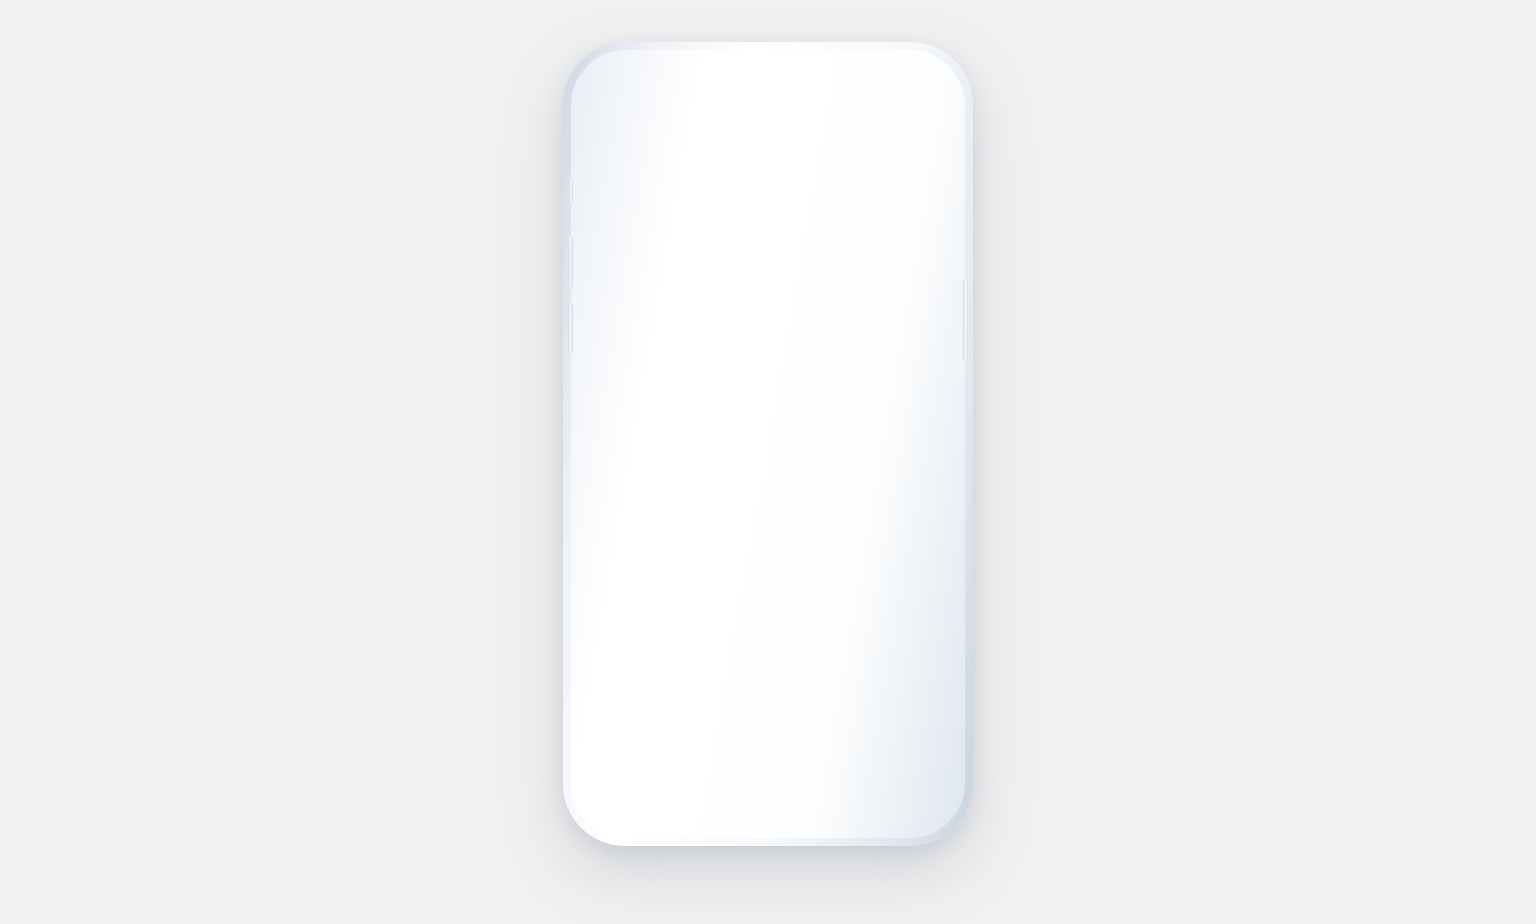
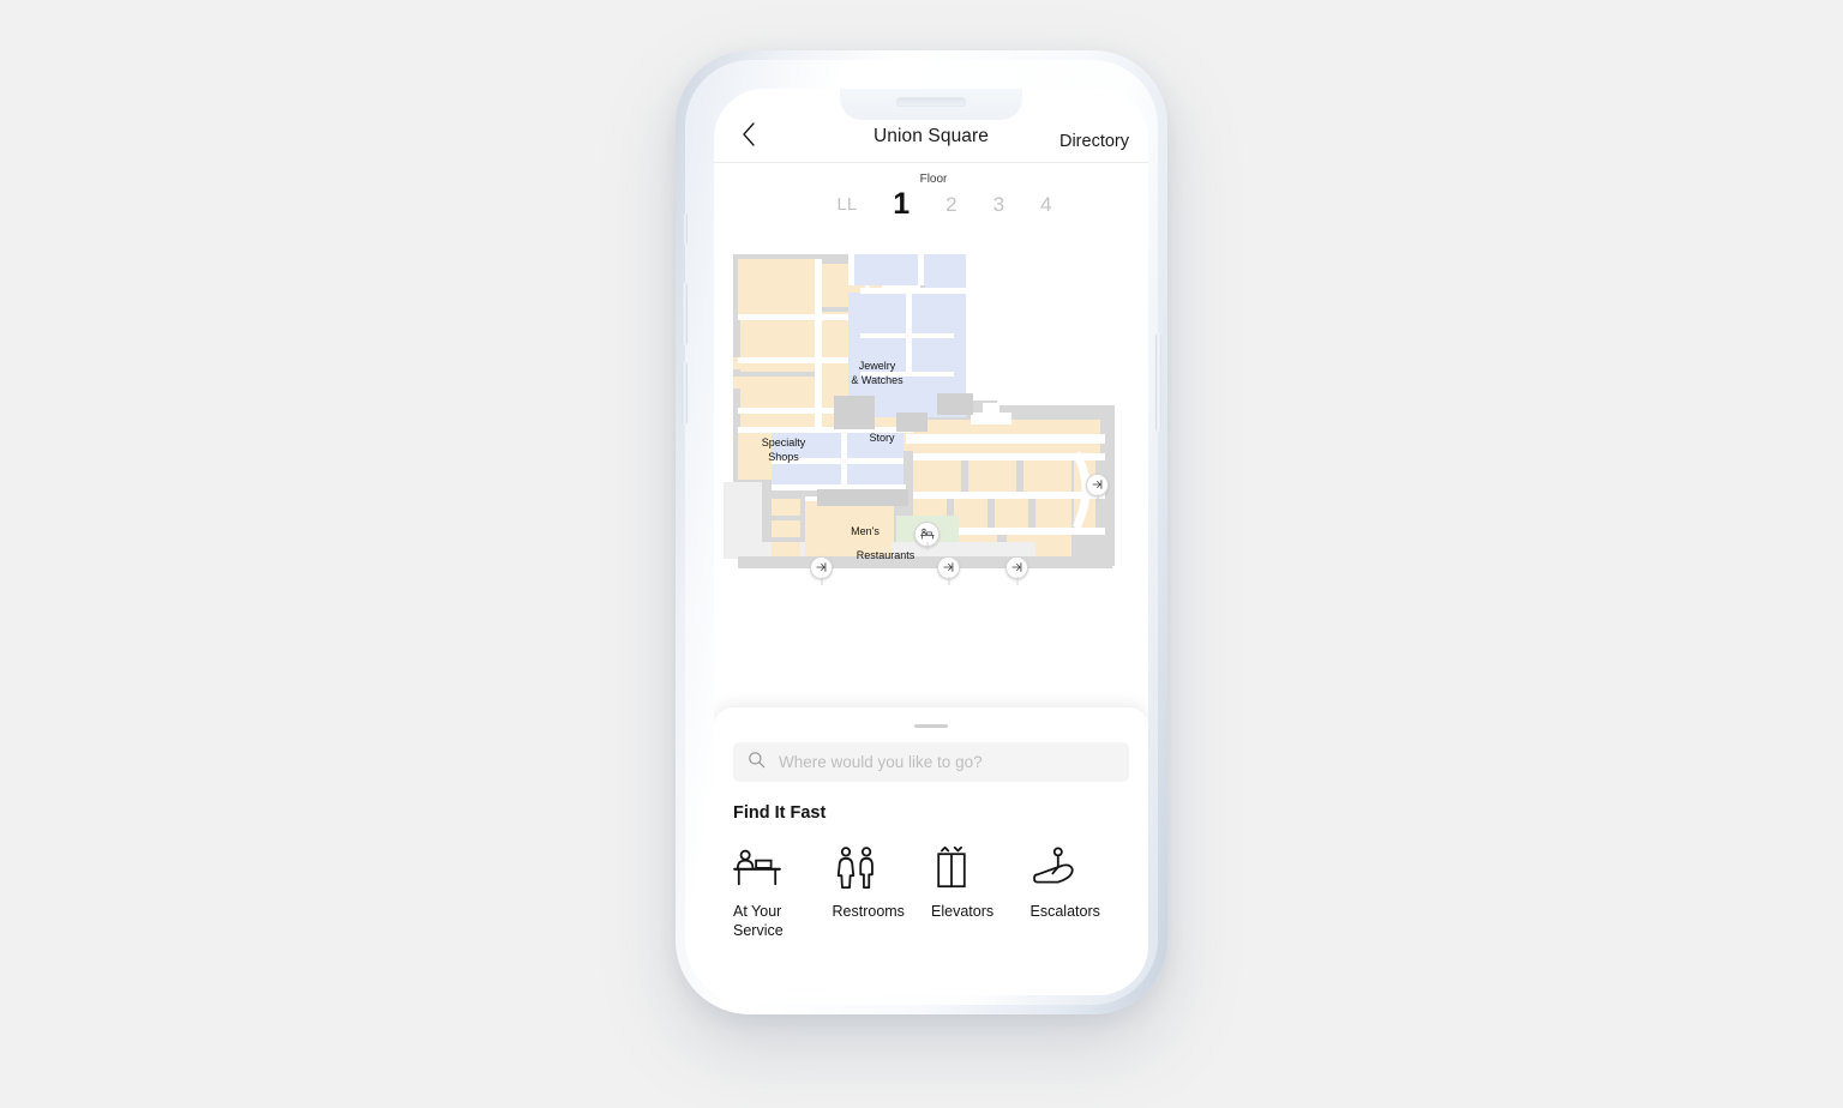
+ Union Square
+ Directory
+ Floor
+ LL
+ 1
+ 2
+ 3
+ 4
+ Jewelry
+ & Watches
+ Specialty
+ Shops
+ Story
+ Men's
+ Restaurants
+ Where would you like to go?
+ Find It Fast
+ At Your Service
+ Restrooms
+ Elevators
+ Escalators
